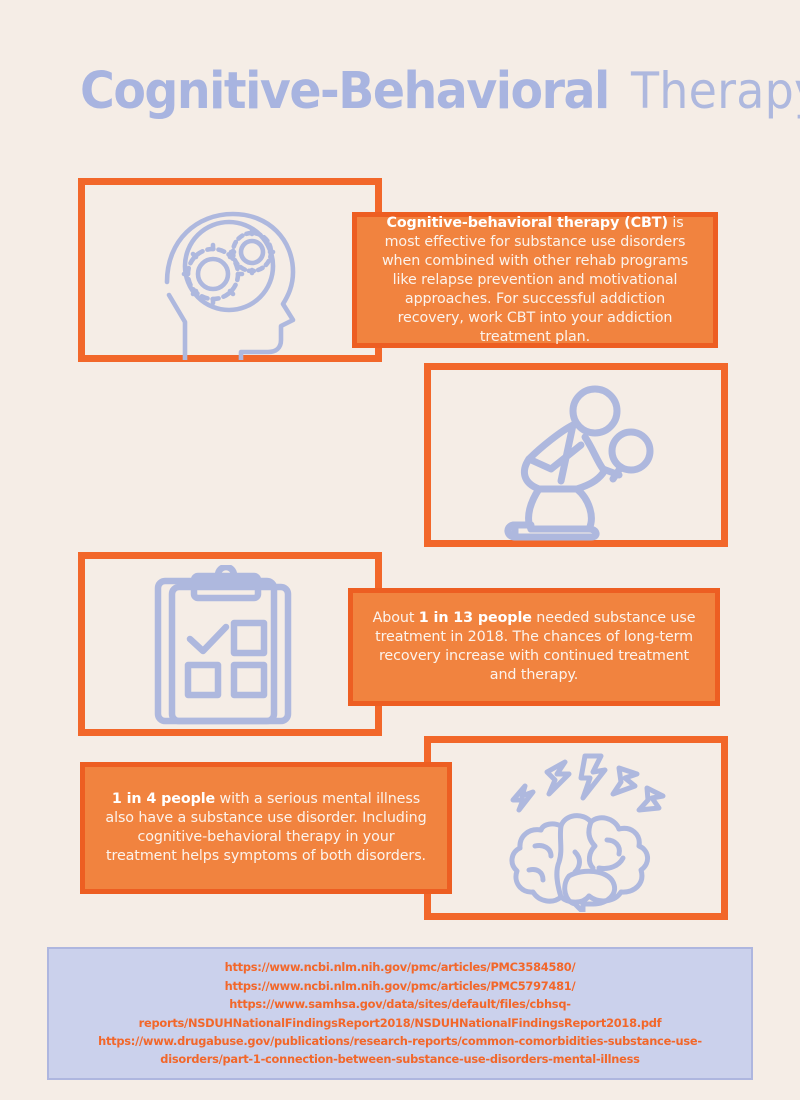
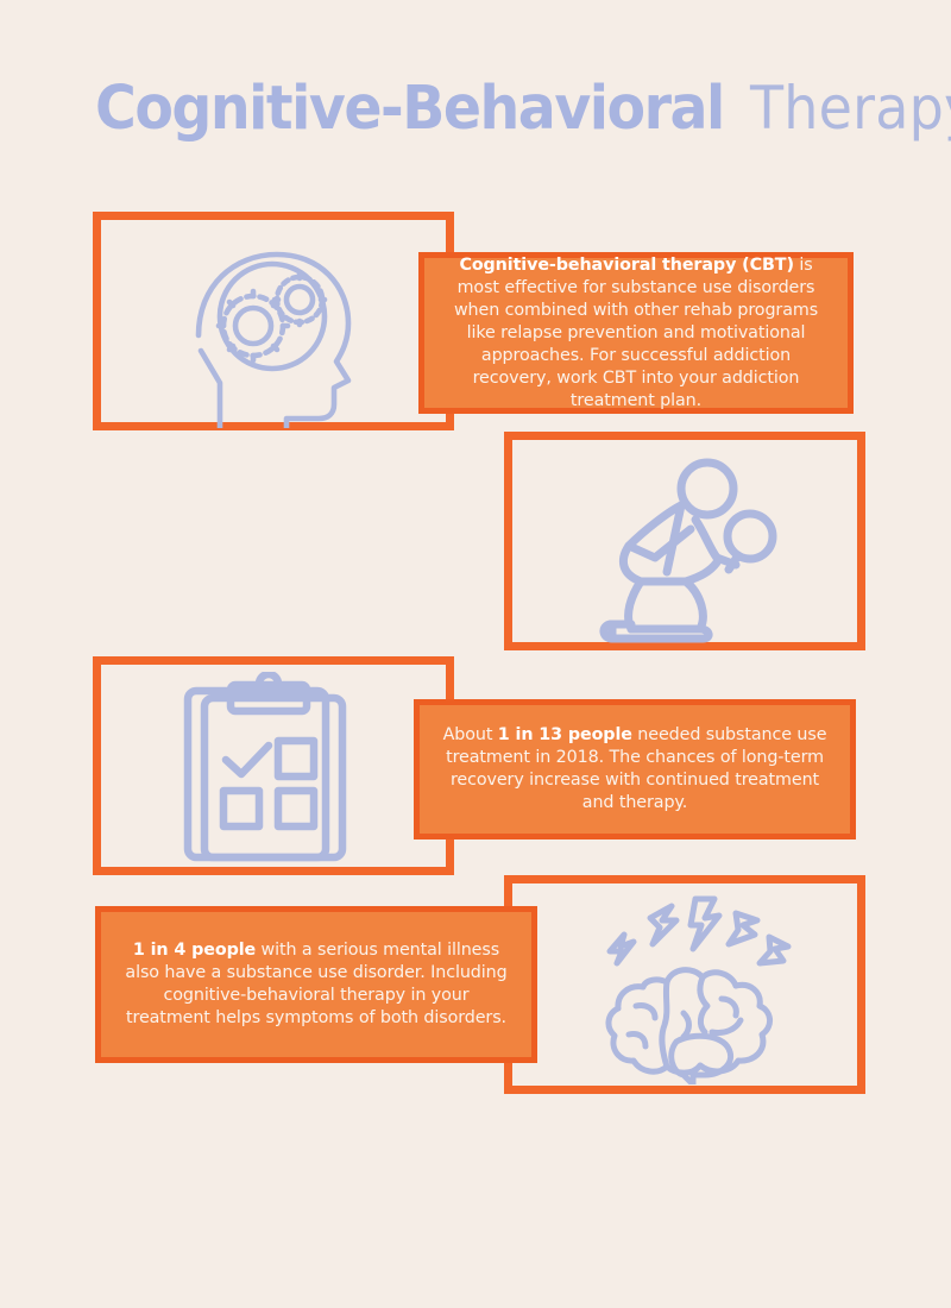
  Cognitive-Behavioral Therap
  Cognitive-behavioral therapy (CBT) is most effective for substance use disorders when combined with other rehab programs like relapse prevention and motivational approaches. For successful addiction recovery, work CBT into your addiction treatment plan.
  About 1 in 13 people needed substance use treatment in 2018. The chances of long-term recovery increase with continued treatment and therapy.
  1 in 4 people with a serious mental illness also have a substance use disorder. Including cognitive-behavioral therapy in your treatment helps symptoms of both disorders.
- https://www.ncbi.nlm.nih.gov/pmc/articles/PMC3584580/
- https://www.ncbi.nlm.nih.gov/pmc/articles/PMC5797481/
- https://www.samhsa.gov/data/sites/default/files/cbhsq-reports/NSDUHNationalFindingsReport2018/NSDUHNationalFindingsReport2018.pdf
- https://www.drugabuse.gov/publications/research-reports/common-comorbidities-substance-use-disorders/part-1-connection-between-substance-use-disorders-mental-illness
